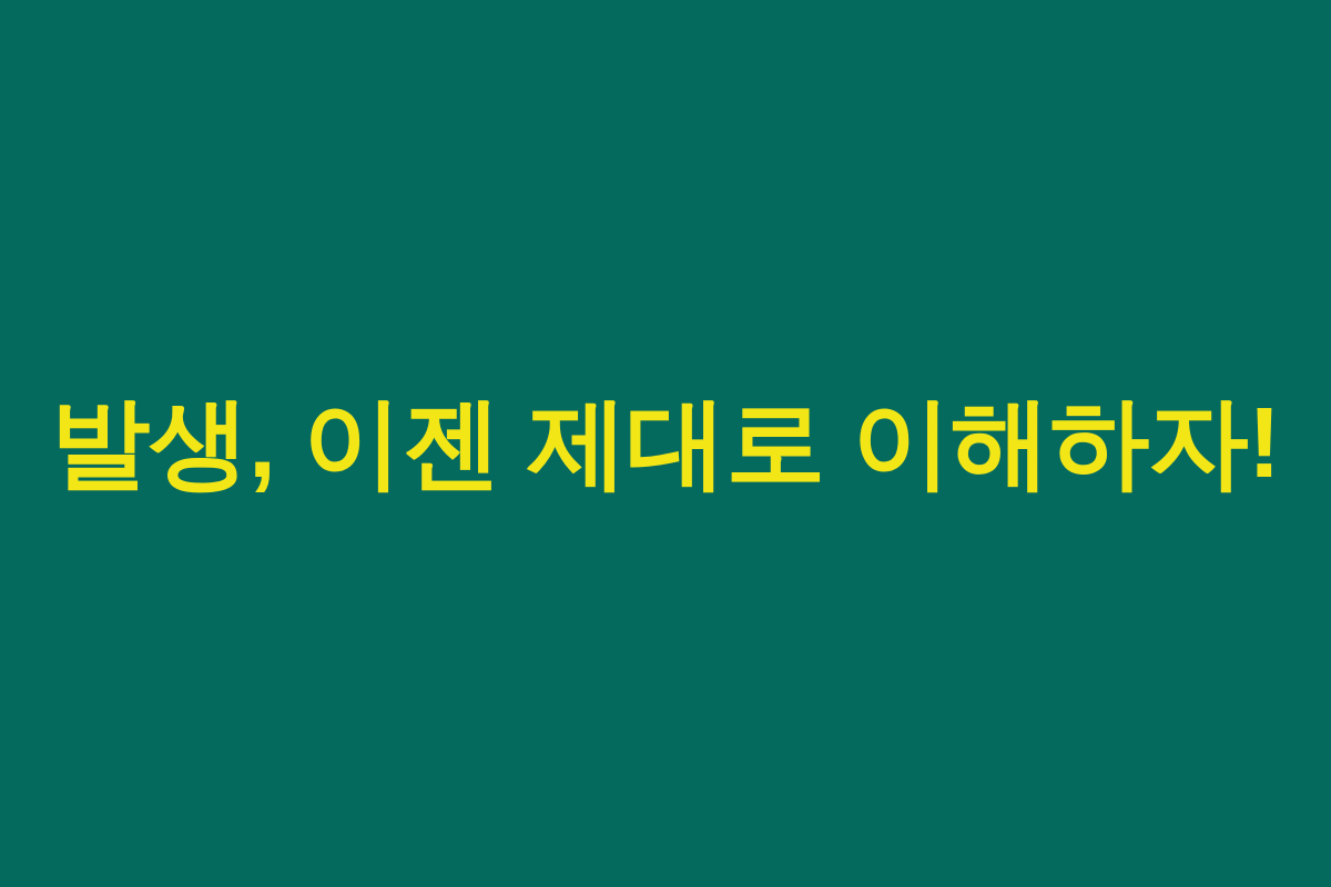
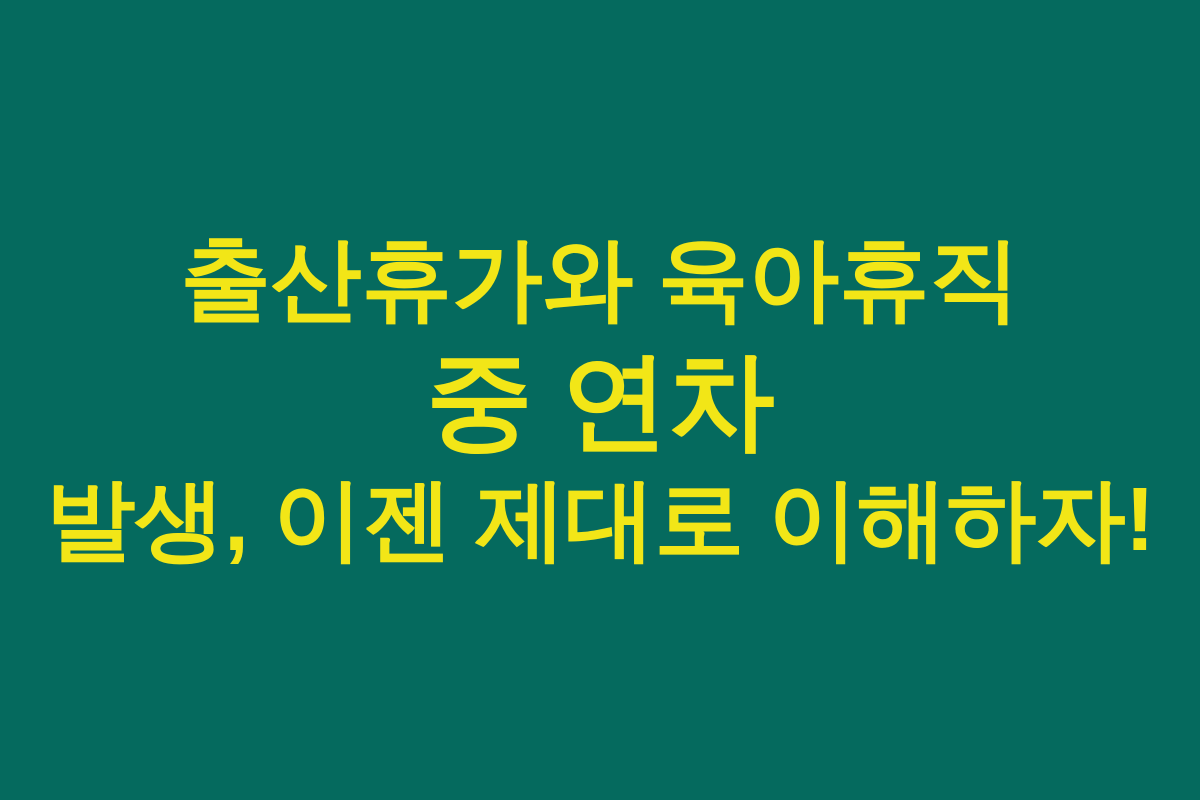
+ 출산휴가와 육아휴직
+ 중 연차
  발생, 이젠 제대로 이해하자!
